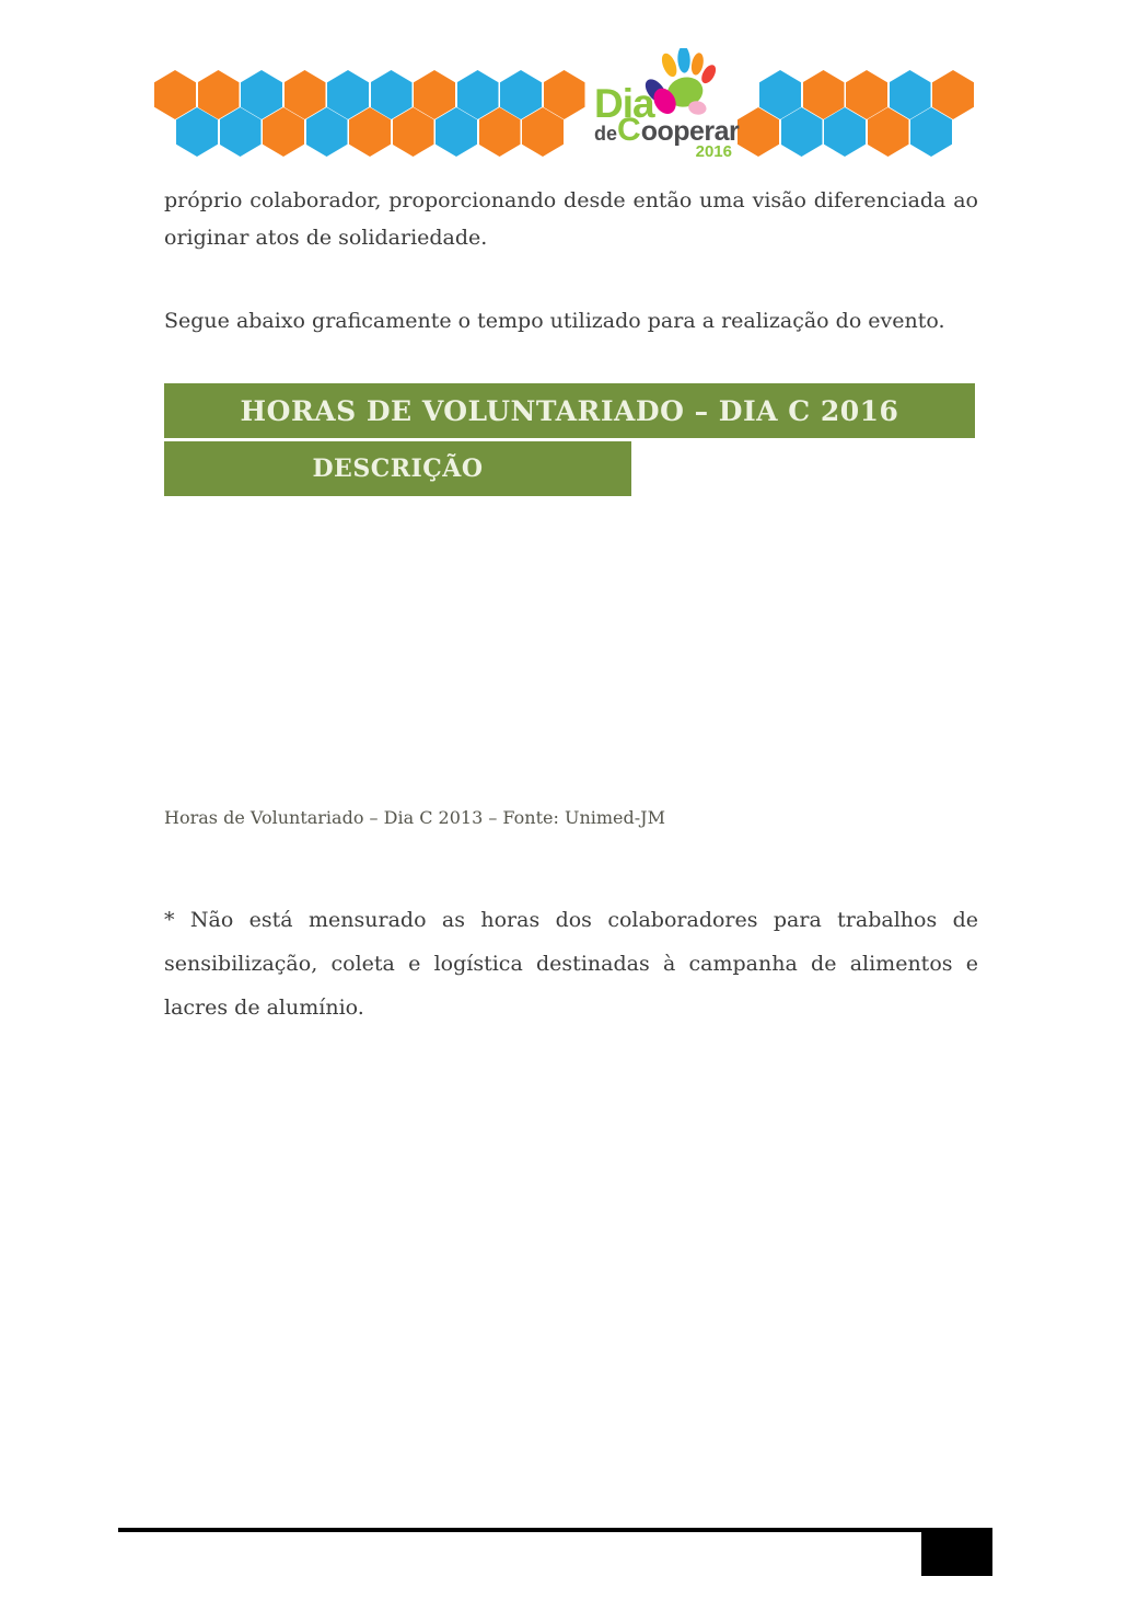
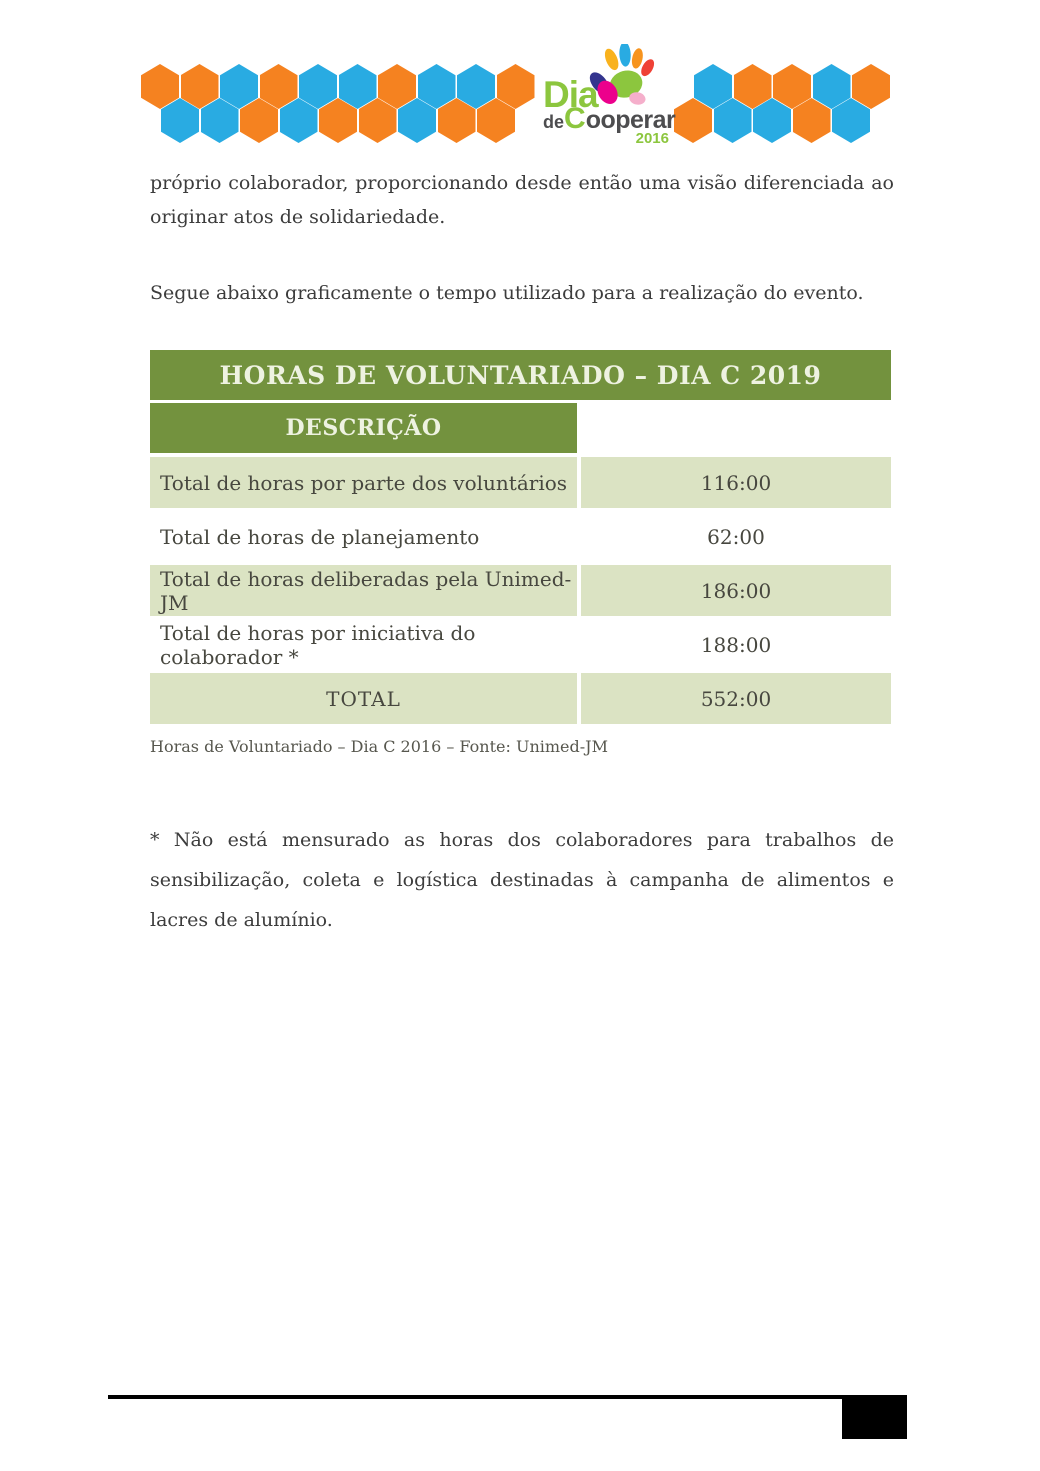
  Dia
  de
  C
  ooperar
  2016
  próprio colaborador, proporcionando desde então uma visão diferenciada ao originar atos de solidariedade.
  Segue abaixo graficamente o tempo utilizado para a realização do evento.
- HORAS DE VOLUNTARIADO – DIA C 2016
+ HORAS DE VOLUNTARIADO – DIA C 2019
  DESCRIÇÃO
+ Total de horas por parte dos voluntários
+ 116:00
+ Total de horas de planejamento
+ 62:00
+ Total de horas deliberadas pela Unimed-JM
+ 186:00
+ Total de horas por iniciativa do colaborador *
+ 188:00
+ TOTAL
+ 552:00
- Horas de Voluntariado – Dia C 2013 – Fonte: Unimed-JM
+ Horas de Voluntariado – Dia C 2016 – Fonte: Unimed-JM
  * Não está mensurado as horas dos colaboradores para trabalhos de sensibilização, coleta e logística destinadas à campanha de alimentos e lacres de alumínio.
